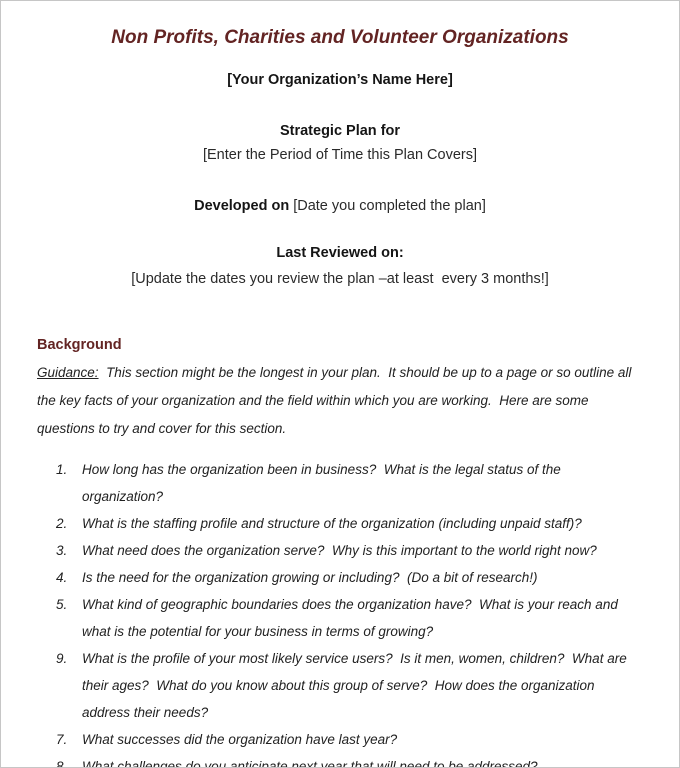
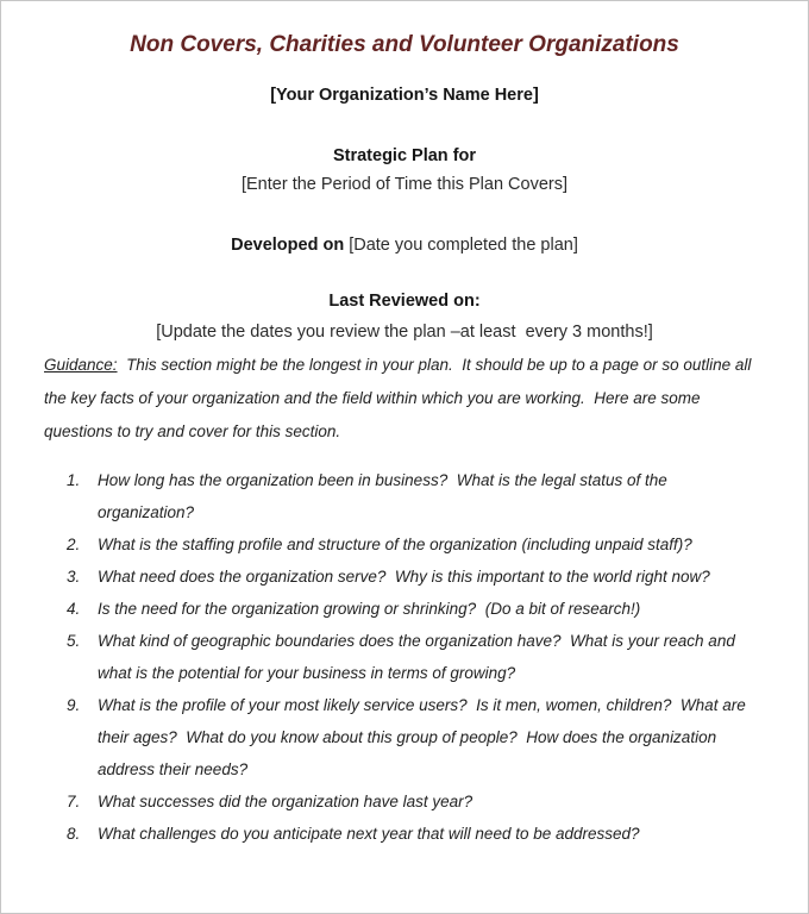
- Non Profits, Charities and Volunteer Organizations
+ Non Covers, Charities and Volunteer Organizations
  [Your Organization’s Name Here]
  Strategic Plan for
  [Enter the Period of Time this Plan Covers]
  Developed on [Date you completed the plan]
  Last Reviewed on:
  [Update the dates you review the plan –at least every 3 months!]
- Background
  Guidance: This section might be the longest in your plan. It should be up to a page or so outline all the key facts of your organization and the field within which you are working. Here are some questions to try and cover for this section.
  1.
  How long has the organization been in business? What is the legal status of the organization?
  2.
  What is the staffing profile and structure of the organization (including unpaid staff)?
  3.
  What need does the organization serve? Why is this important to the world right now?
  4.
- Is the need for the organization growing or including? (Do a bit of research!)
+ Is the need for the organization growing or shrinking? (Do a bit of research!)
  5.
  What kind of geographic boundaries does the organization have? What is your reach and what is the potential for your business in terms of growing?
  9.
- What is the profile of your most likely service users? Is it men, women, children? What are their ages? What do you know about this group of serve? How does the organization address their needs?
+ What is the profile of your most likely service users? Is it men, women, children? What are their ages? What do you know about this group of people? How does the organization address their needs?
  7.
  What successes did the organization have last year?
  8.
  What challenges do you anticipate next year that will need to be addressed?
